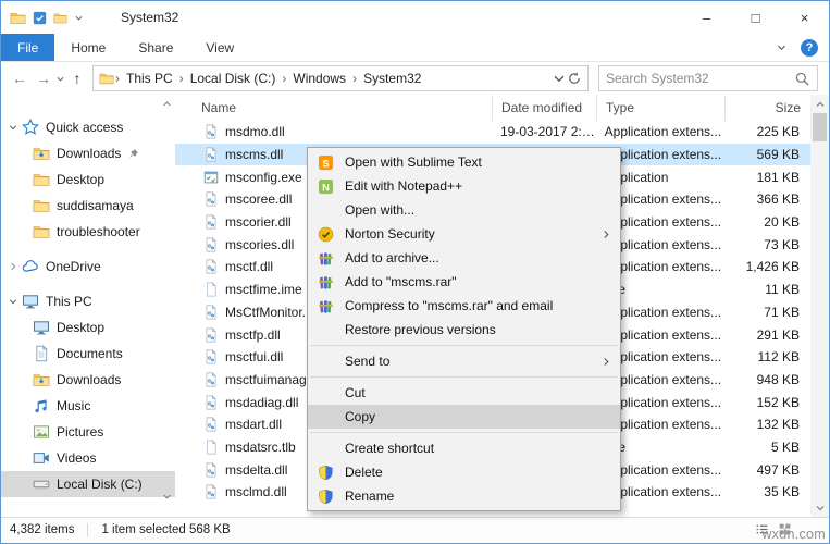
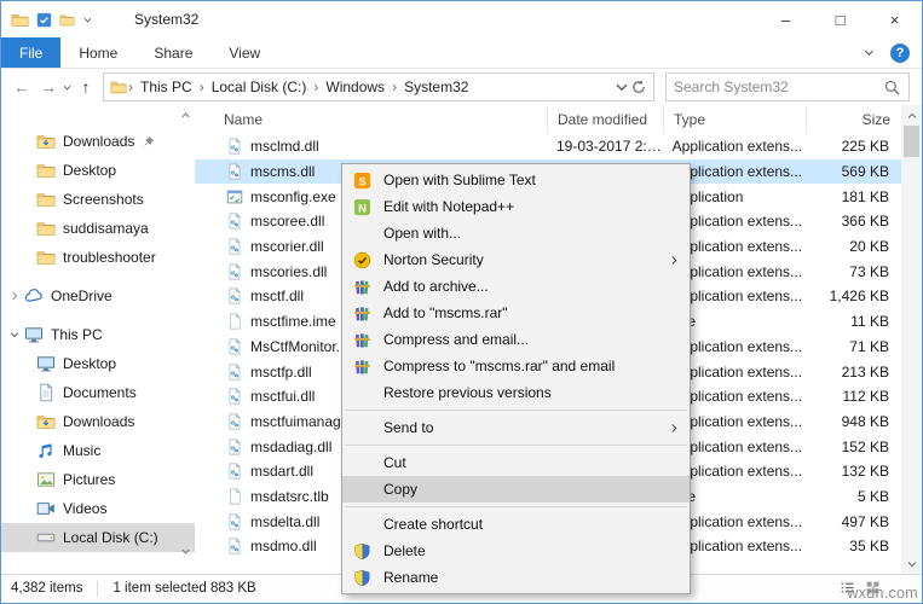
  System32
  –
  □
  ×
  File
  Home
  Share
  View
  ?
  ←
  →
  ↑
  ›
  This PC
  ›
  Local Disk (C:)
  ›
  Windows
  ›
  System32
  Search System32
- Quick access
  Downloads
  Desktop
+ Screenshots
  suddisamaya
  troubleshooter
  OneDrive
  This PC
  Desktop
  Documents
  Downloads
  Music
  Pictures
  Videos
  Local Disk (C:)
  Name
  Date modified
  Type
  Size
- msdmo.dll
+ msclmd.dll
  19-03-2017 2:31
  Application extens...
  225 KB
  mscms.dll
  plication extens...
  569 KB
  msconfig.exe
  plication
  181 KB
  mscoree.dll
  plication extens...
  366 KB
  mscorier.dll
  plication extens...
  20 KB
  mscories.dll
  plication extens...
  73 KB
  msctf.dll
  plication extens...
  1,426 KB
  msctfime.ime
  11 KB
  MsCtfMonitor.
  plication extens...
  71 KB
  msctfp.dll
  plication extens...
- 291 KB
+ 213 KB
  msctfui.dll
  plication extens...
  112 KB
  msctfuimanag
  plication extens...
  948 KB
  msdadiag.dll
  plication extens...
  152 KB
  msdart.dll
  plication extens...
  132 KB
  msdatsrc.tlb
  5 KB
  msdelta.dll
  plication extens...
  497 KB
- msclmd.dll
+ msdmo.dll
  plication extens...
  35 KB
  4,382 items
- 1 item selected 568 KB
+ 1 item selected 883 KB
  S
  Open with Sublime Text
  N
  Edit with Notepad++
  Open with...
  Norton Security
  Add to archive...
  Add to "mscms.rar"
+ Compress and email...
  Compress to "mscms.rar" and email
  Restore previous versions
  Send to
  Cut
  Copy
  Create shortcut
  Delete
  Rename
  wxdn.com
